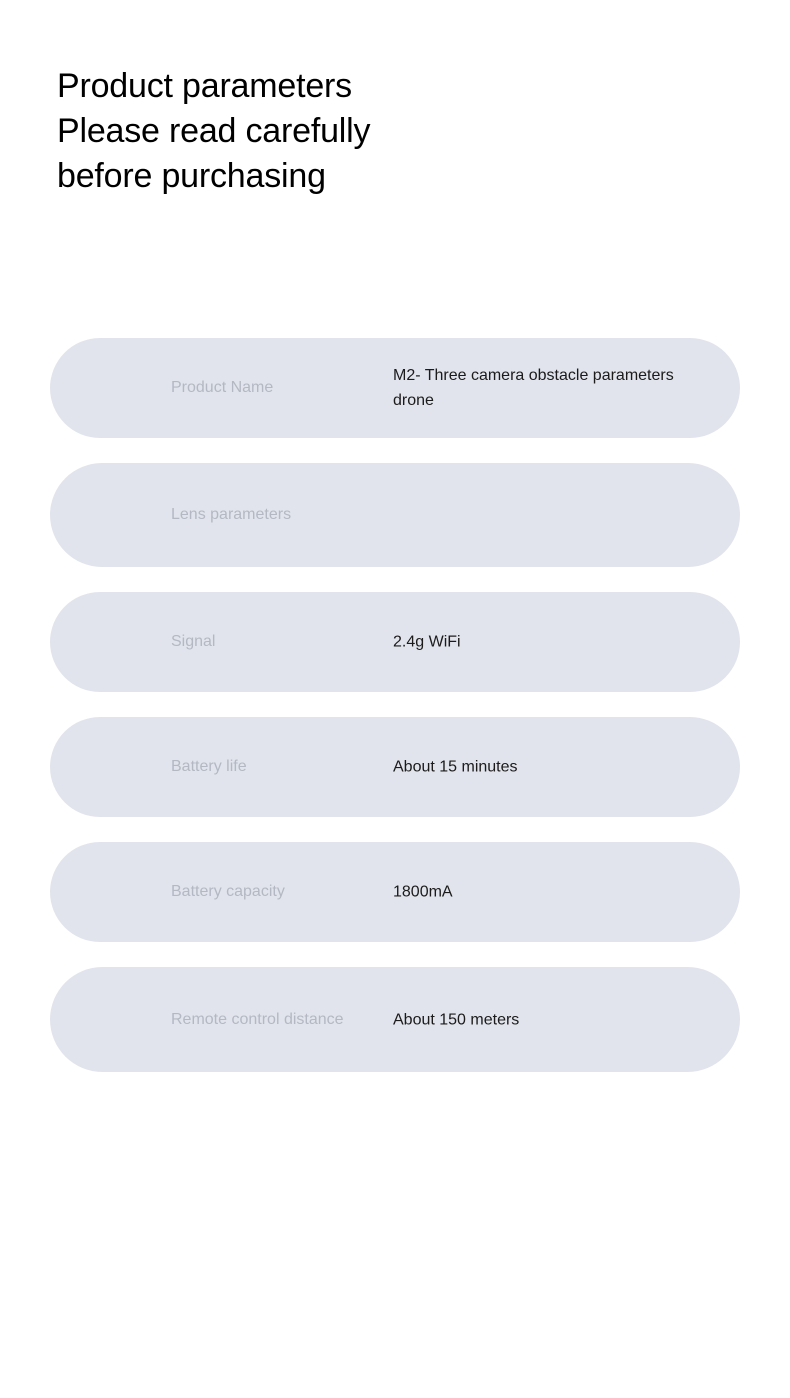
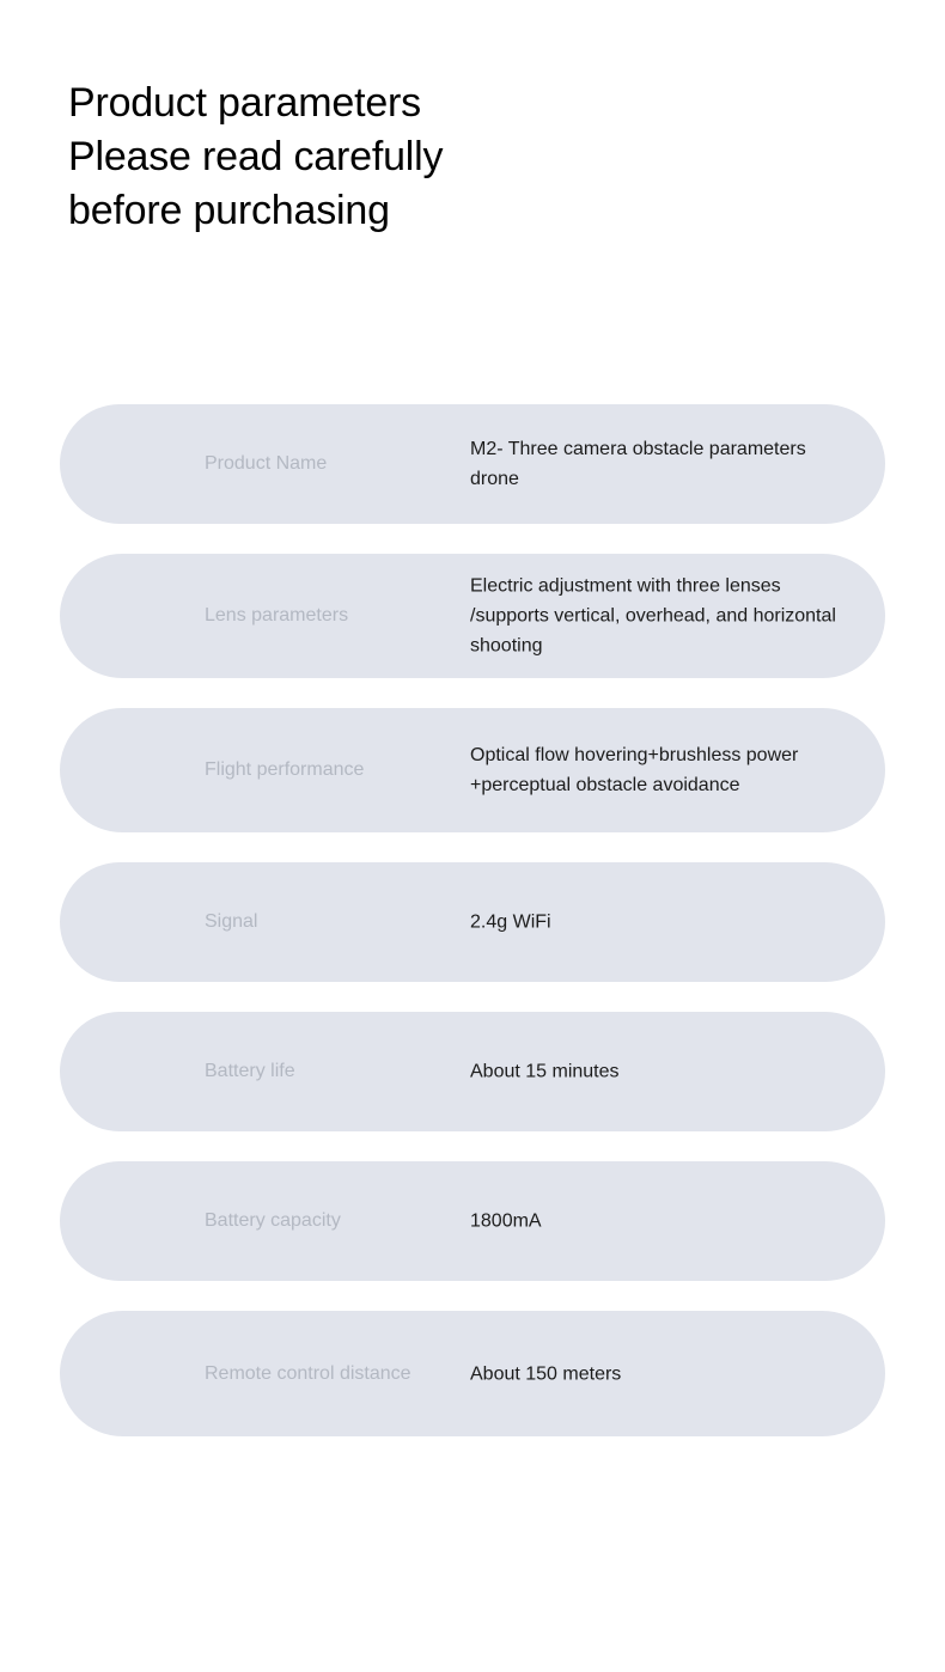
  Product parameters
  Please read carefully
  before purchasing
  Product Name
  M2- Three camera obstacle parameters drone
  Lens parameters
+ Electric adjustment with three lenses
+ /supports vertical, overhead, and horizontal
+ shooting
+ Flight performance
+ Optical flow hovering+brushless power
+ +perceptual obstacle avoidance
  Signal
  2.4g WiFi
  Battery life
  About 15 minutes
  Battery capacity
  1800mA
  Remote control distance
  About 150 meters
